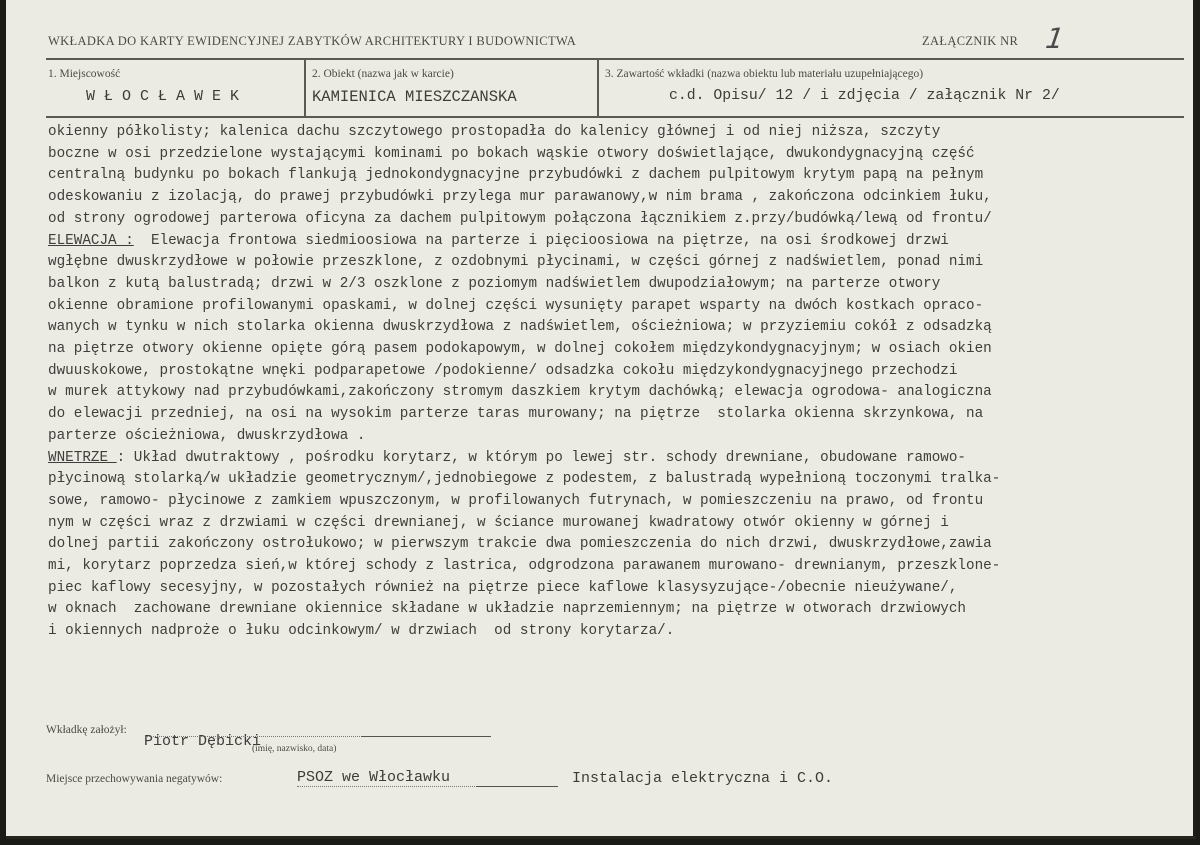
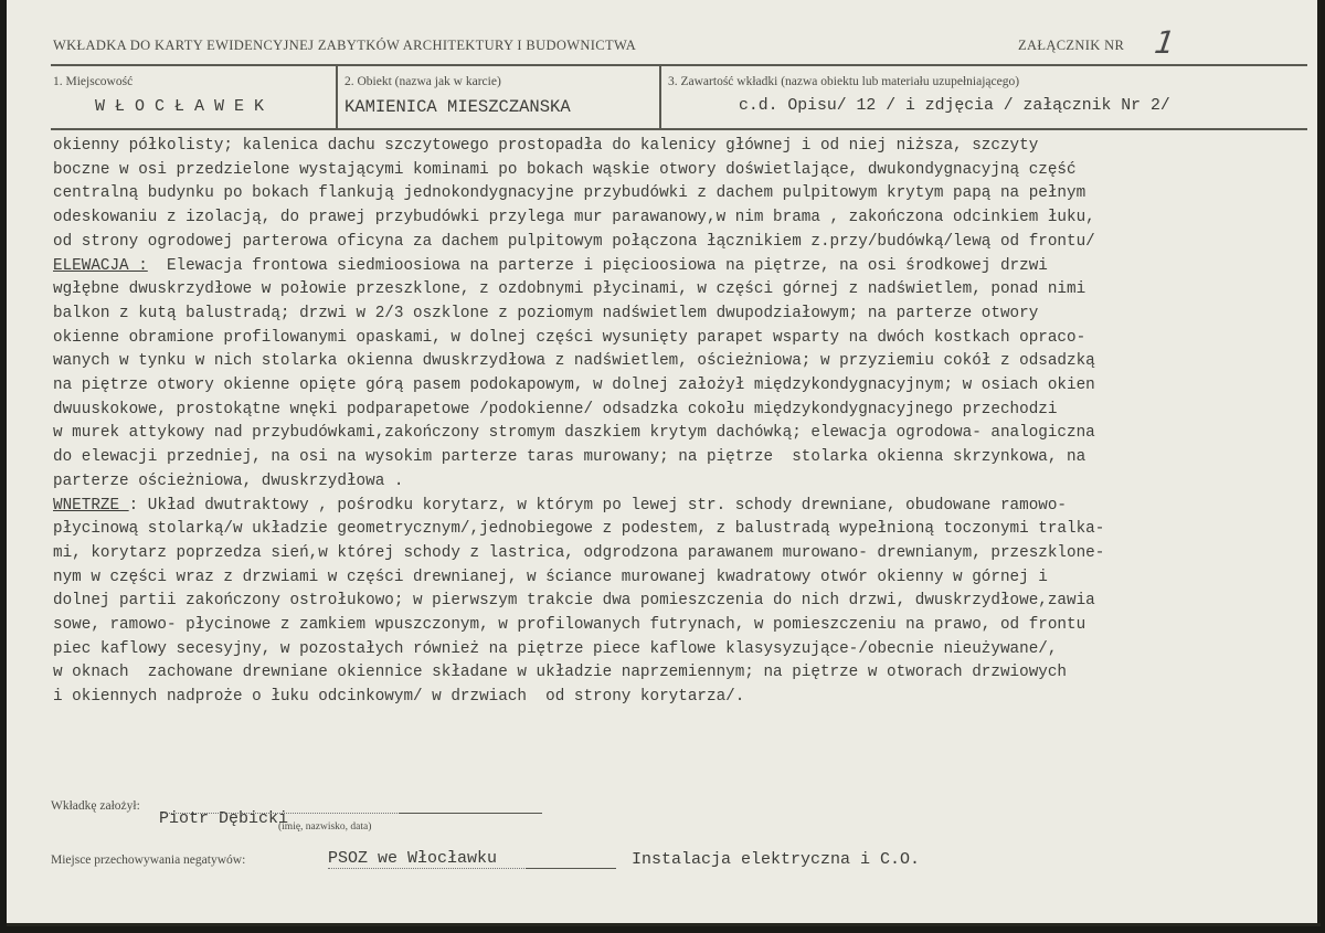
  WKŁADKA DO KARTY EWIDENCYJNEJ ZABYTKÓW ARCHITEKTURY I BUDOWNICTWA
  ZAŁĄCZNIK NR
  1. Miejscowość
  WŁOCŁAWEK
  2. Obiekt (nazwa jak w karcie)
  KAMIENICA MIESZCZANSKA
  3. Zawartość wkładki (nazwa obiektu lub materiału uzupełniającego)
  c.d. Opisu/ 12 / i zdjęcia / załącznik Nr 2/
  okienny półkolisty; kalenica dachu szczytowego prostopadła do kalenicy głównej i od niej niższa, szczyty
  boczne w osi przedzielone wystającymi kominami po bokach wąskie otwory doświetlające, dwukondygnacyjną część
  centralną budynku po bokach flankują jednokondygnacyjne przybudówki z dachem pulpitowym krytym papą na pełnym
  odeskowaniu z izolacją, do prawej przybudówki przylega mur parawanowy,w nim brama , zakończona odcinkiem łuku,
  od strony ogrodowej parterowa oficyna za dachem pulpitowym połączona łącznikiem z.przy/budówką/lewą od frontu/
  ELEWACJA : Elewacja frontowa siedmioosiowa na parterze i pięcioosiowa na piętrze, na osi środkowej drzwi
  wgłębne dwuskrzydłowe w połowie przeszklone, z ozdobnymi płycinami, w części górnej z nadświetlem, ponad nimi
  balkon z kutą balustradą; drzwi w 2/3 oszklone z poziomym nadświetlem dwupodziałowym; na parterze otwory
  okienne obramione profilowanymi opaskami, w dolnej części wysunięty parapet wsparty na dwóch kostkach opraco-
  wanych w tynku w nich stolarka okienna dwuskrzydłowa z nadświetlem, ościeżniowa; w przyziemiu cokół z odsadzką
- na piętrze otwory okienne opięte górą pasem podokapowym, w dolnej cokołem międzykondygnacyjnym; w osiach okien
+ na piętrze otwory okienne opięte górą pasem podokapowym, w dolnej założył międzykondygnacyjnym; w osiach okien
  dwuuskokowe, prostokątne wnęki podparapetowe /podokienne/ odsadzka cokołu międzykondygnacyjnego przechodzi
  w murek attykowy nad przybudówkami,zakończony stromym daszkiem krytym dachówką; elewacja ogrodowa- analogiczna
  do elewacji przedniej, na osi na wysokim parterze taras murowany; na piętrze stolarka okienna skrzynkowa, na
  parterze ościeżniowa, dwuskrzydłowa .
  WNETRZE : Układ dwutraktowy , pośrodku korytarz, w którym po lewej str. schody drewniane, obudowane ramowo-
  płycinową stolarką/w układzie geometrycznym/,jednobiegowe z podestem, z balustradą wypełnioną toczonymi tralka-
- sowe, ramowo- płycinowe z zamkiem wpuszczonym, w profilowanych futrynach, w pomieszczeniu na prawo, od frontu
+ mi, korytarz poprzedza sień,w której schody z lastrica, odgrodzona parawanem murowano- drewnianym, przeszklone-
  nym w części wraz z drzwiami w części drewnianej, w ściance murowanej kwadratowy otwór okienny w górnej i
  dolnej partii zakończony ostrołukowo; w pierwszym trakcie dwa pomieszczenia do nich drzwi, dwuskrzydłowe,zawia
- mi, korytarz poprzedza sień,w której schody z lastrica, odgrodzona parawanem murowano- drewnianym, przeszklone-
+ sowe, ramowo- płycinowe z zamkiem wpuszczonym, w profilowanych futrynach, w pomieszczeniu na prawo, od frontu
  piec kaflowy secesyjny, w pozostałych również na piętrze piece kaflowe klasysyzujące-/obecnie nieużywane/,
  w oknach zachowane drewniane okiennice składane w układzie naprzemiennym; na piętrze w otworach drzwiowych
  i okiennych nadproże o łuku odcinkowym/ w drzwiach od strony korytarza/.
  Wkładkę założył:
  Piotr Dębicki
  (imię, nazwisko, data)
  Miejsce przechowywania negatywów:
  PSOZ we Włocławku
  Instalacja elektryczna i C.O.
